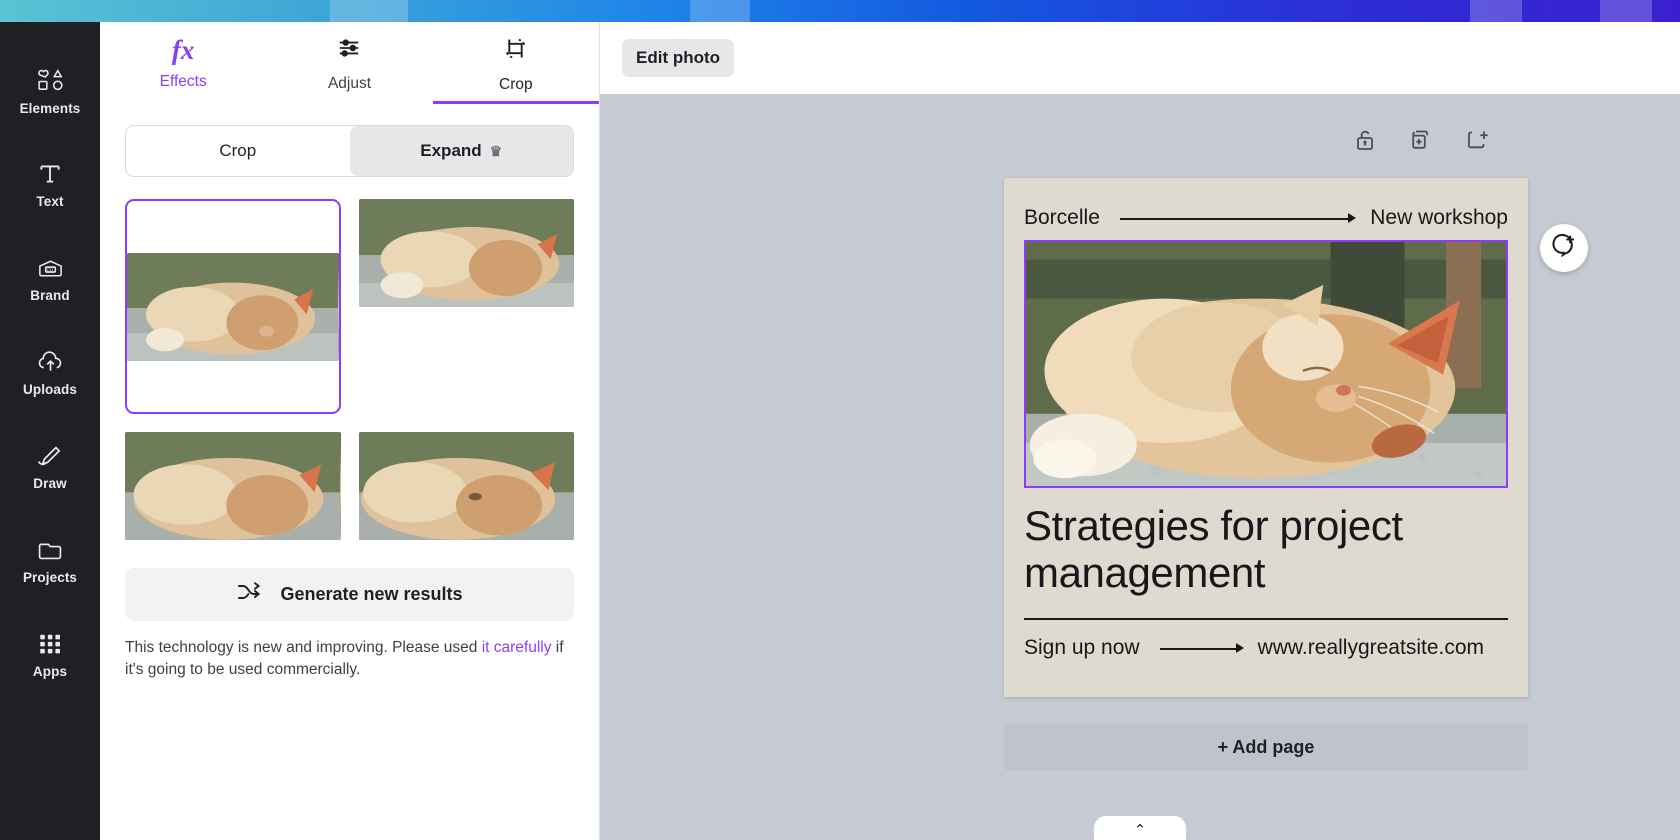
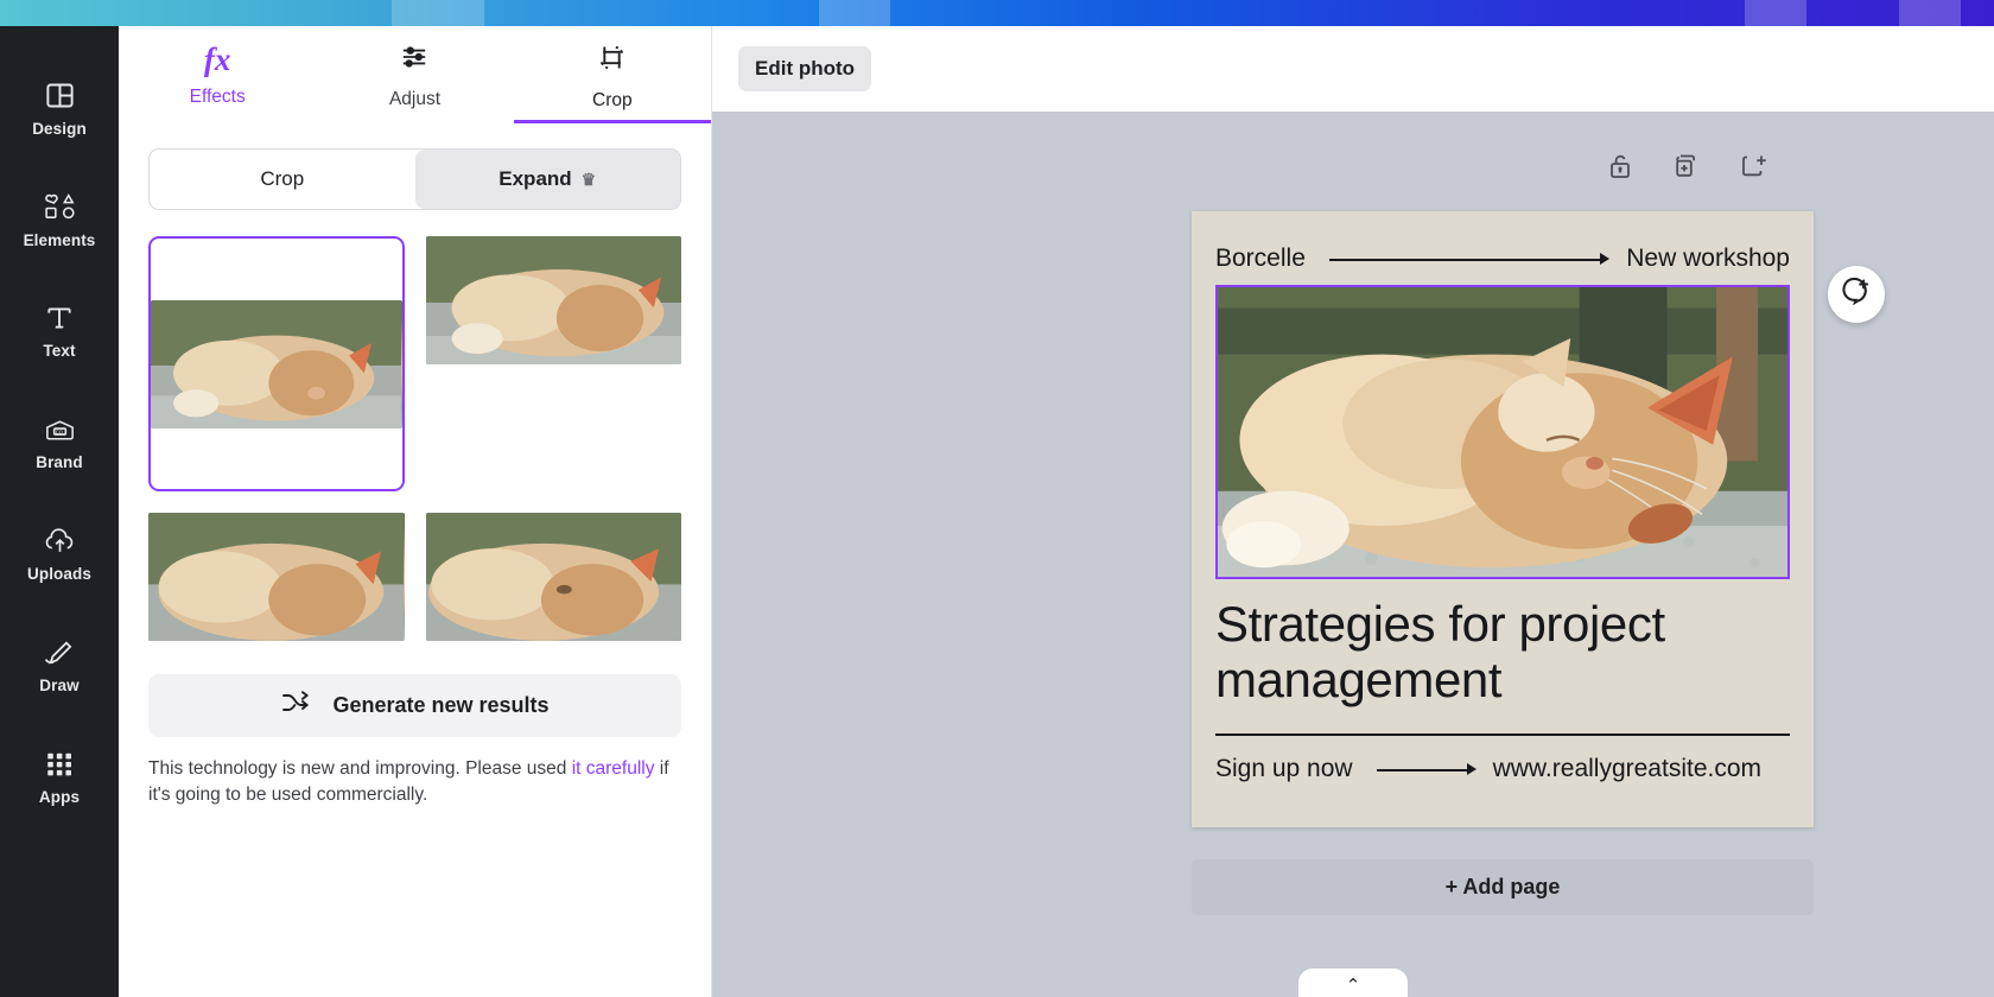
+ Design
  Elements
  Text
  Brand
  Uploads
  Draw
- Projects
  Apps
  fx
  Effects
  Adjust
  Crop
  Crop
  Expand
  ♛
  Generate new results
  This technology is new and improving. Please used it carefully if it's going to be used commercially.
  Edit photo
  Borcelle
  New workshop
  Strategies for project management
  Sign up now
  www.reallygreatsite.com
  + Add page
  ⌃
